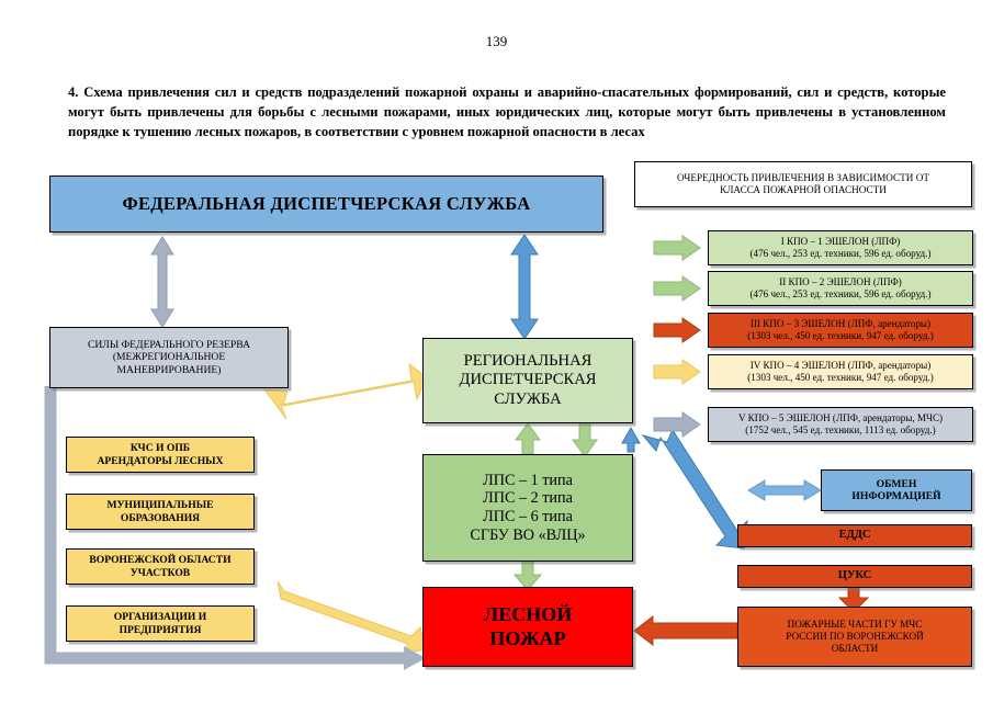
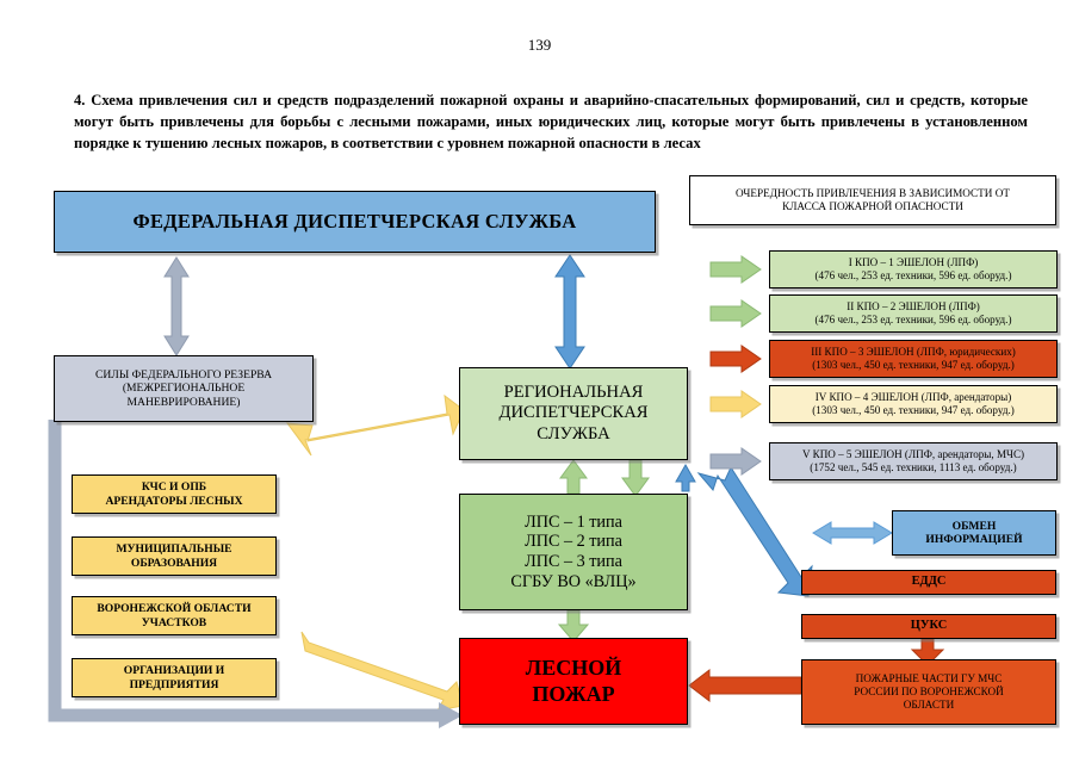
  139
  4. Схема привлечения сил и средств подразделений пожарной охраны и аварийно-спасательных формирований, сил и средств, которые могут быть привлечены для борьбы с лесными пожарами, иных юридических лиц, которые могут быть привлечены в установленном порядке к тушению лесных пожаров, в соответствии с уровнем пожарной опасности в лесах
  ФЕДЕРАЛЬНАЯ ДИСПЕТЧЕРСКАЯ СЛУЖБА
  СИЛЫ ФЕДЕРАЛЬНОГО РЕЗЕРВА
  (МЕЖРЕГИОНАЛЬНОЕ
  МАНЕВРИРОВАНИЕ)
  РЕГИОНАЛЬНАЯ
  ДИСПЕТЧЕРСКАЯ
  СЛУЖБА
  ЛПС – 1 типа
  ЛПС – 2 типа
- ЛПС – 6 типа
+ ЛПС – 3 типа
  СГБУ ВО «ВЛЦ»
  ЛЕСНОЙ
  ПОЖАР
  КЧС И ОПБ
  АРЕНДАТОРЫ ЛЕСНЫХ
  МУНИЦИПАЛЬНЫЕ
  ОБРАЗОВАНИЯ
  ВОРОНЕЖСКОЙ ОБЛАСТИ
  УЧАСТКОВ
  ОРГАНИЗАЦИИ И
  ПРЕДПРИЯТИЯ
  ОЧЕРЕДНОСТЬ ПРИВЛЕЧЕНИЯ В ЗАВИСИМОСТИ ОТ
  КЛАССА ПОЖАРНОЙ ОПАСНОСТИ
  I КПО – 1 ЭШЕЛОН (ЛПФ)
  (476 чел., 253 ед. техники, 596 ед. оборуд.)
  II КПО – 2 ЭШЕЛОН (ЛПФ)
  (476 чел., 253 ед. техники, 596 ед. оборуд.)
- III КПО – 3 ЭШЕЛОН (ЛПФ, арендаторы)
+ III КПО – 3 ЭШЕЛОН (ЛПФ, юридических)
  (1303 чел., 450 ед. техники, 947 ед. оборуд.)
  IV КПО – 4 ЭШЕЛОН (ЛПФ, арендаторы)
  (1303 чел., 450 ед. техники, 947 ед. оборуд.)
  V КПО – 5 ЭШЕЛОН (ЛПФ, арендаторы, МЧС)
  (1752 чел., 545 ед. техники, 1113 ед. оборуд.)
  ОБМЕН
  ИНФОРМАЦИЕЙ
  ЕДДС
  ЦУКС
  ПОЖАРНЫЕ ЧАСТИ ГУ МЧС
  РОССИИ ПО ВОРОНЕЖСКОЙ
  ОБЛАСТИ
